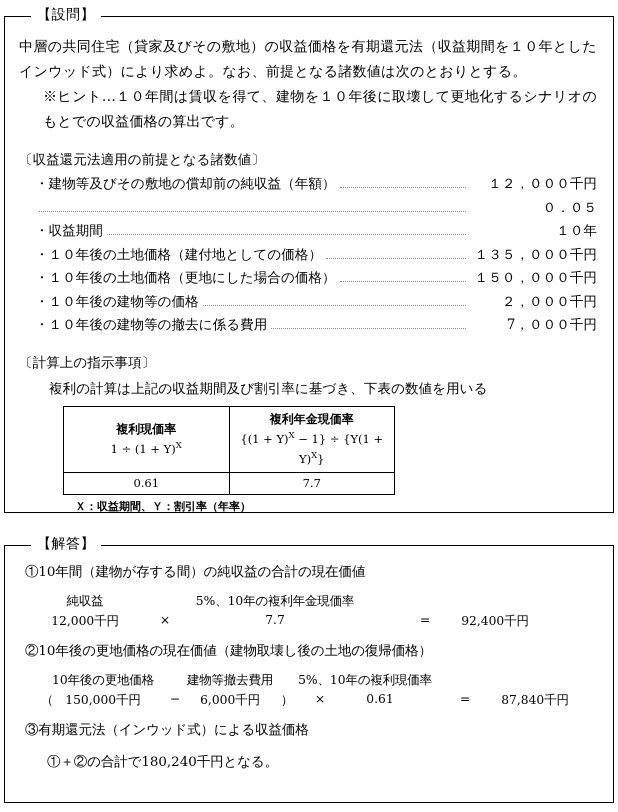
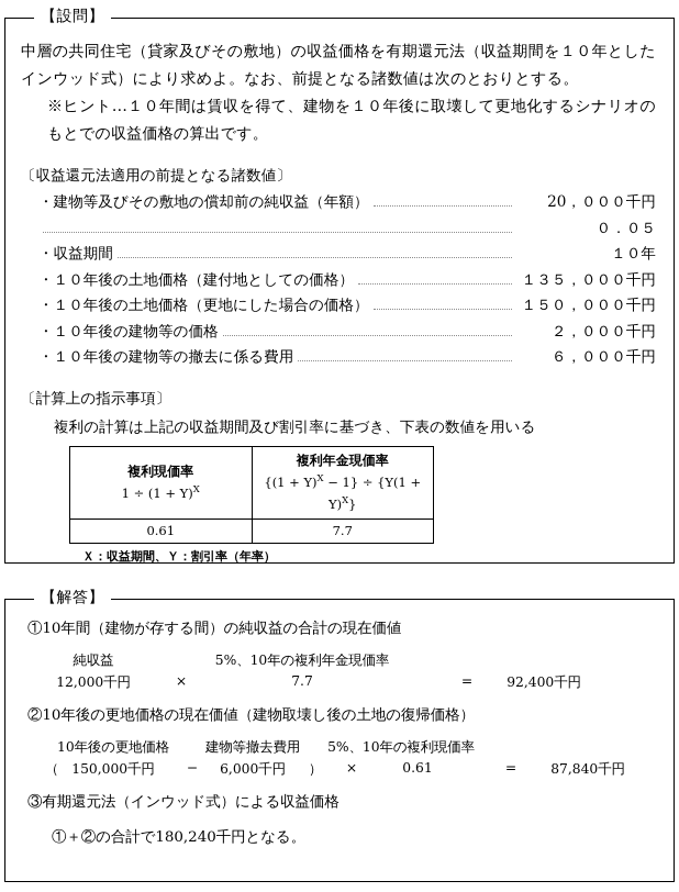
  【設問】
  中層の共同住宅（貸家及びその敷地）の収益価格を有期還元法（収益期間を１０年としたインウッド式）により求めよ。なお、前提となる諸数値は次のとおりとする。
  ※ヒント…１０年間は賃収を得て、建物を１０年後に取壊して更地化するシナリオのもとでの収益価格の算出です。
  〔収益還元法適用の前提となる諸数値〕
  ・建物等及びその敷地の償却前の純収益（年額）
- １２，０００千円
+ 20，０００千円
  ０．０５
  ・収益期間
  １０年
  ・１０年後の土地価格（建付地としての価格）
  １３５，０００千円
  ・１０年後の土地価格（更地にした場合の価格）
  １５０，０００千円
  ・１０年後の建物等の価格
  ２，０００千円
  ・１０年後の建物等の撤去に係る費用
- 7，０００千円
+ ６，０００千円
  〔計算上の指示事項〕
  複利の計算は上記の収益期間及び割引率に基づき、下表の数値を用いる
  複利現価率 1 ÷ (1 + Y)X	複利年金現価率 {(1 + Y)X − 1} ÷ {Y(1 + Y)X}
  0.61	7.7
  Ｘ：収益期間、Ｙ：割引率（年率）
  【解答】
  ①10年間（建物が存する間）の純収益の合計の現在価値
  純収益
  5%、10年の複利年金現価率
  12,000千円
  ×
  7.7
  =
  92,400千円
  ②10年後の更地価格の現在価値（建物取壊し後の土地の復帰価格）
  10年後の更地価格
  建物等撤去費用
  5%、10年の複利現価率
  （
  150,000千円
  −
  6,000千円
  ）
  ×
  0.61
  =
  87,840千円
  ③有期還元法（インウッド式）による収益価格
  ①＋②の合計で180,240千円となる。
